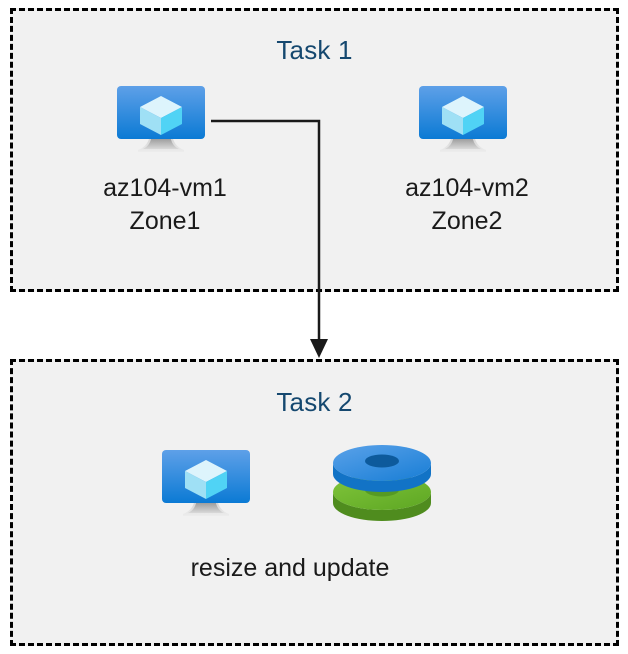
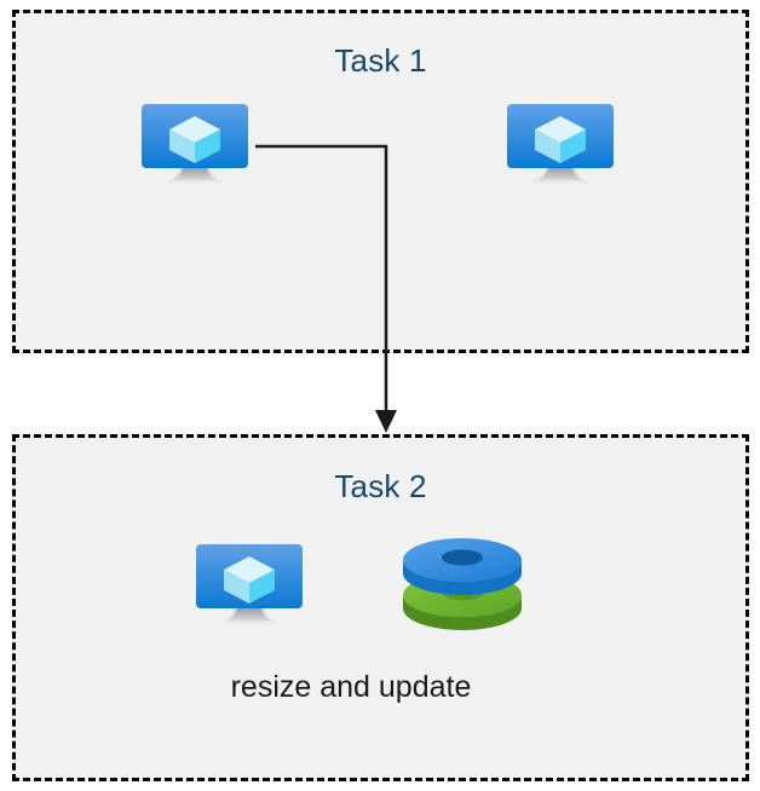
  Task 1
- az104-vm1
- Zone1
- az104-vm2
- Zone2
  Task 2
  resize and update
